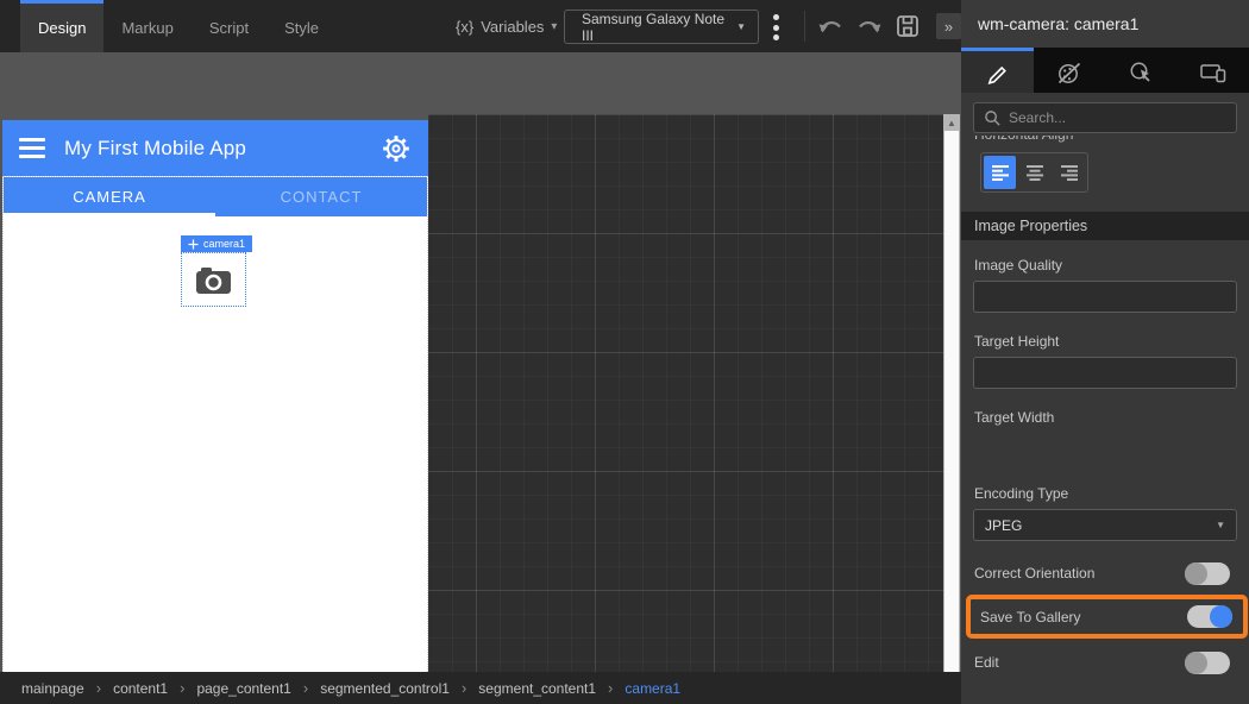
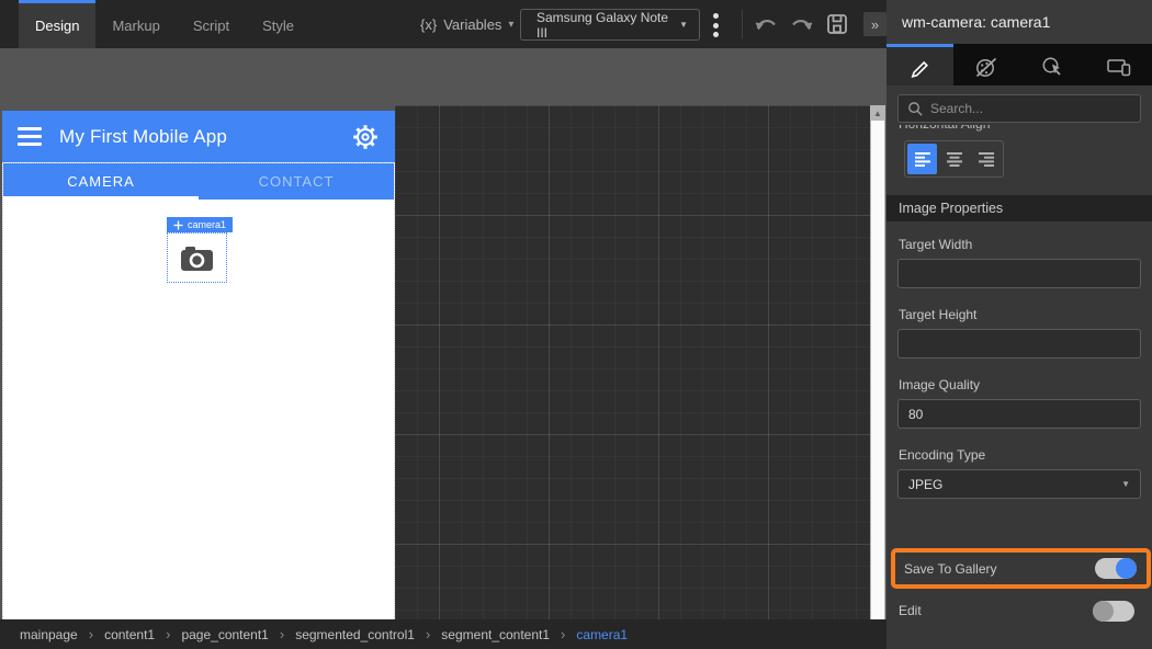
  Design
  Markup
  Script
  Style
  {x}
  Variables
  ▾
  Samsung Galaxy Note III
  ▼
  »
  ▲
  My First Mobile App
  CAMERA
  CONTACT
  camera1
  mainpage
  ›
  content1
  ›
  page_content1
  ›
  segmented_control1
  ›
  segment_content1
  ›
  camera1
  wm-camera: camera1
  Search...
  Image Properties
- Image Quality
+ Target Width
  Target Height
- Target Width
+ Image Quality
+ 80
  Encoding Type
  JPEG
  ▼
- Correct Orientation
  Save To Gallery
  Edit
